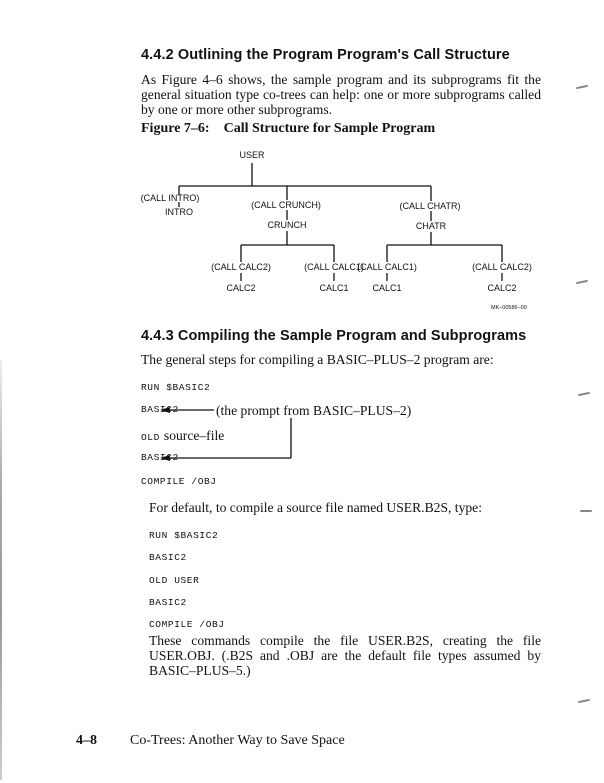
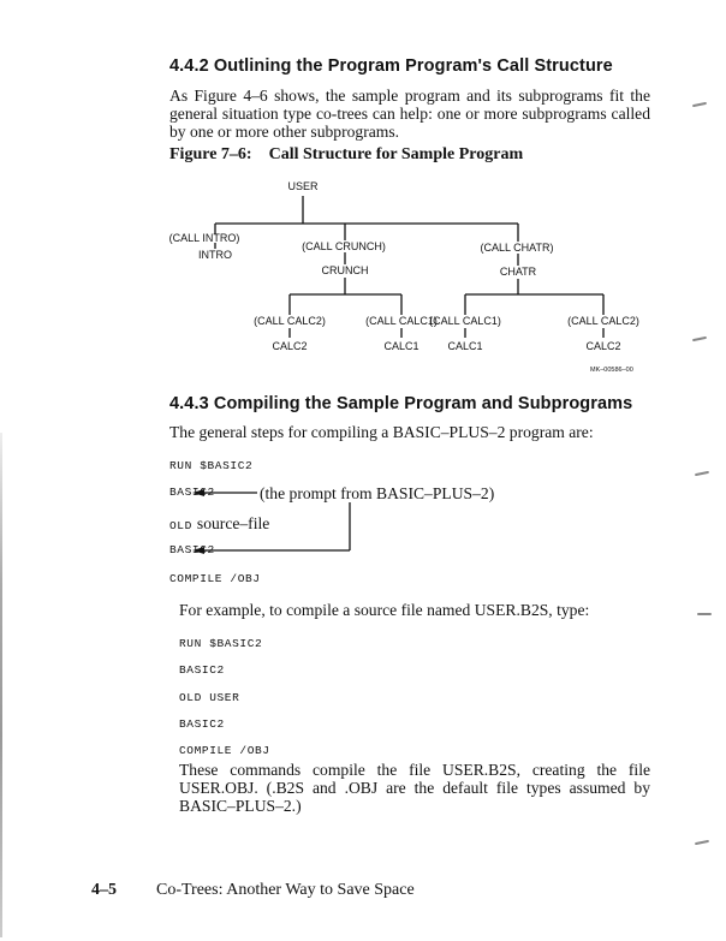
  4.4.2 Outlining the Program Program's Call Structure
  As Figure 4–6 shows, the sample program and its subprograms fit the general situation type co-trees can help: one or more subprograms called by one or more other subprograms.
  Figure 7–6: Call Structure for Sample Program
  USER
  (CALL INTRO)
  INTRO
  (CALL CRUNCH)
  CRUNCH
  (CALL CHATR)
  CHATR
  (CALL CALC2)
  CALC2
  (CALL CALC1)
  CALC1
  (CALL CALC1)
  CALC1
  (CALL CALC2)
  CALC2
  4.4.3 Compiling the Sample Program and Subprograms
  The general steps for compiling a BASIC–PLUS–2 program are:
  RUN $BASIC2
  BASIC2
  (the prompt from BASIC–PLUS–2)
  OLD source–file
  BASIC2
  COMPILE /OBJ
- For default, to compile a source file named USER.B2S, type:
+ For example, to compile a source file named USER.B2S, type:
  RUN $BASIC2
  BASIC2
  OLD USER
  BASIC2
  COMPILE /OBJ
- These commands compile the file USER.B2S, creating the file USER.OBJ. (.B2S and .OBJ are the default file types assumed by BASIC–PLUS–5.)
+ These commands compile the file USER.B2S, creating the file USER.OBJ. (.B2S and .OBJ are the default file types assumed by BASIC–PLUS–2.)
- 4–8 Co-Trees: Another Way to Save Space
+ 4–5 Co-Trees: Another Way to Save Space
